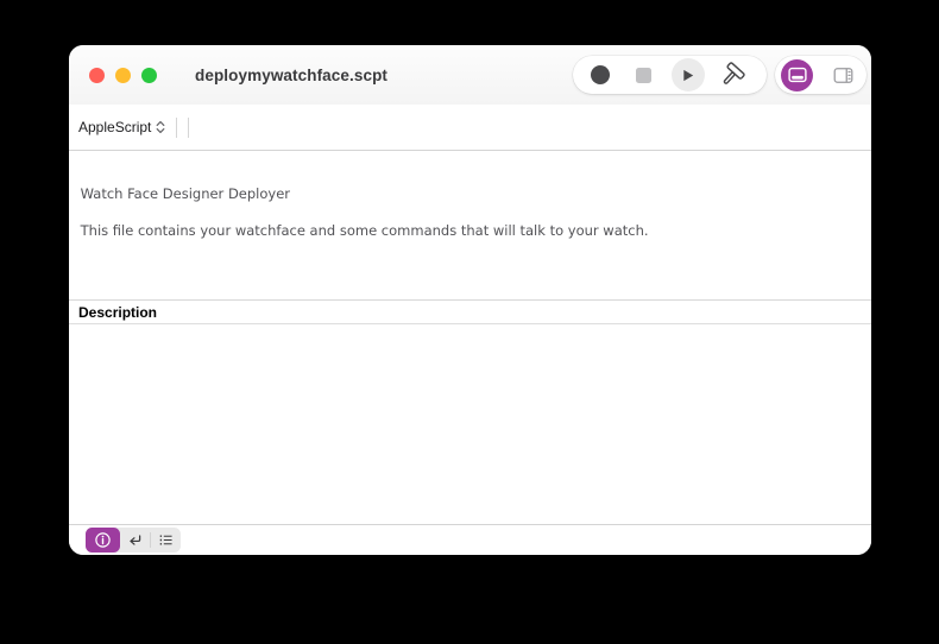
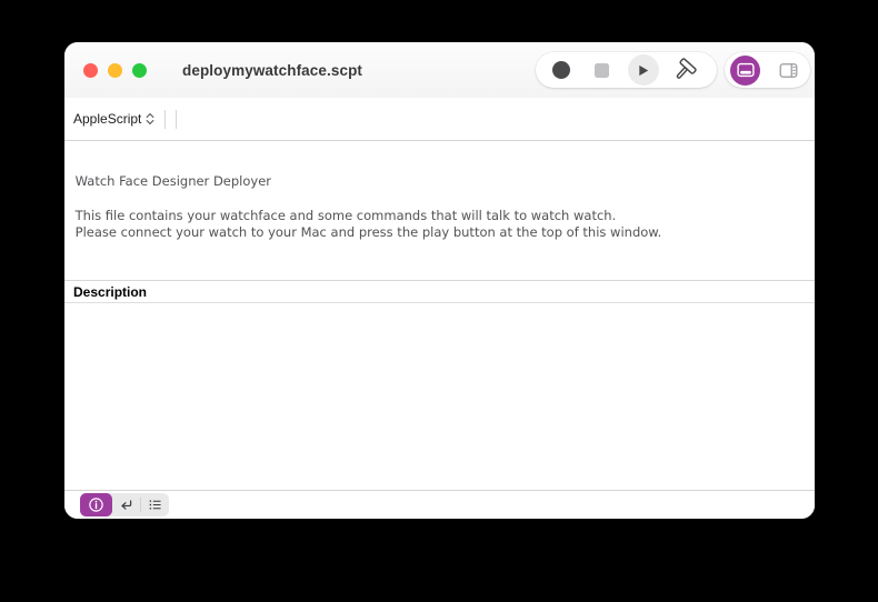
  deploymywatchface.scpt
  AppleScript
  Watch Face Designer Deployer
- This file contains your watchface and some commands that will talk to your watch.
+ This file contains your watchface and some commands that will talk to watch watch.
+ Please connect your watch to your Mac and press the play button at the top of this window.
  Description
